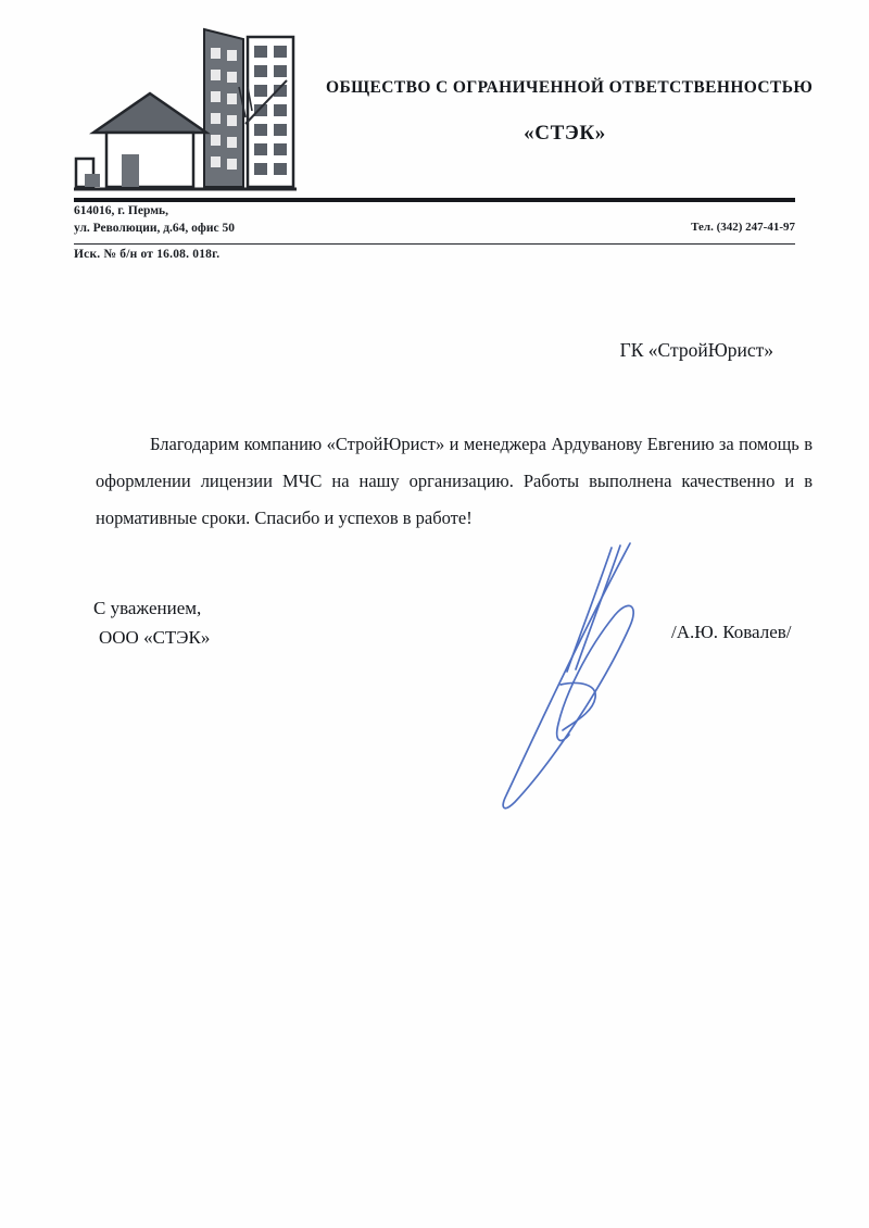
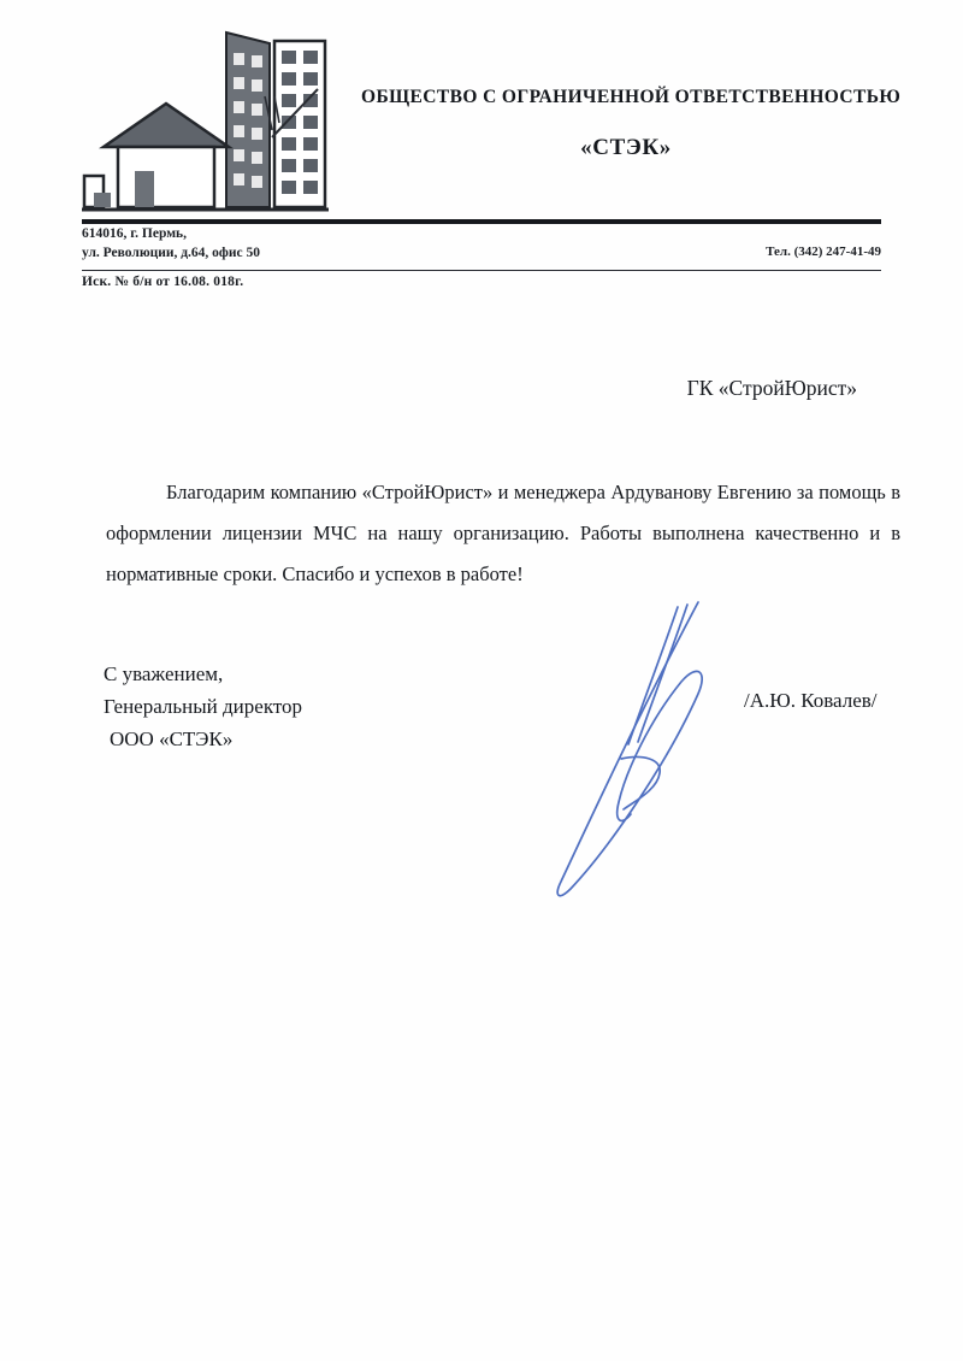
  ОБЩЕСТВО С ОГРАНИЧЕННОЙ ОТВЕТСТВЕННОСТЬЮ
  «СТЭК»
  614016, г. Пермь,
  ул. Революции, д.64, офис 50
- Тел. (342) 247-41-97
+ Тел. (342) 247-41-49
  Иск. № б/н от 16.08. 018г.
  ГК «СтройЮрист»
  Благодарим компанию «СтройЮрист» и менеджера Ардуванову Евгению за помощь в оформлении лицензии МЧС на нашу организацию. Работы выполнена качественно и в нормативные сроки. Спасибо и успехов в работе!
  С уважением,
+ Генеральный директор
  ООО «СТЭК»
  /А.Ю. Ковалев/
